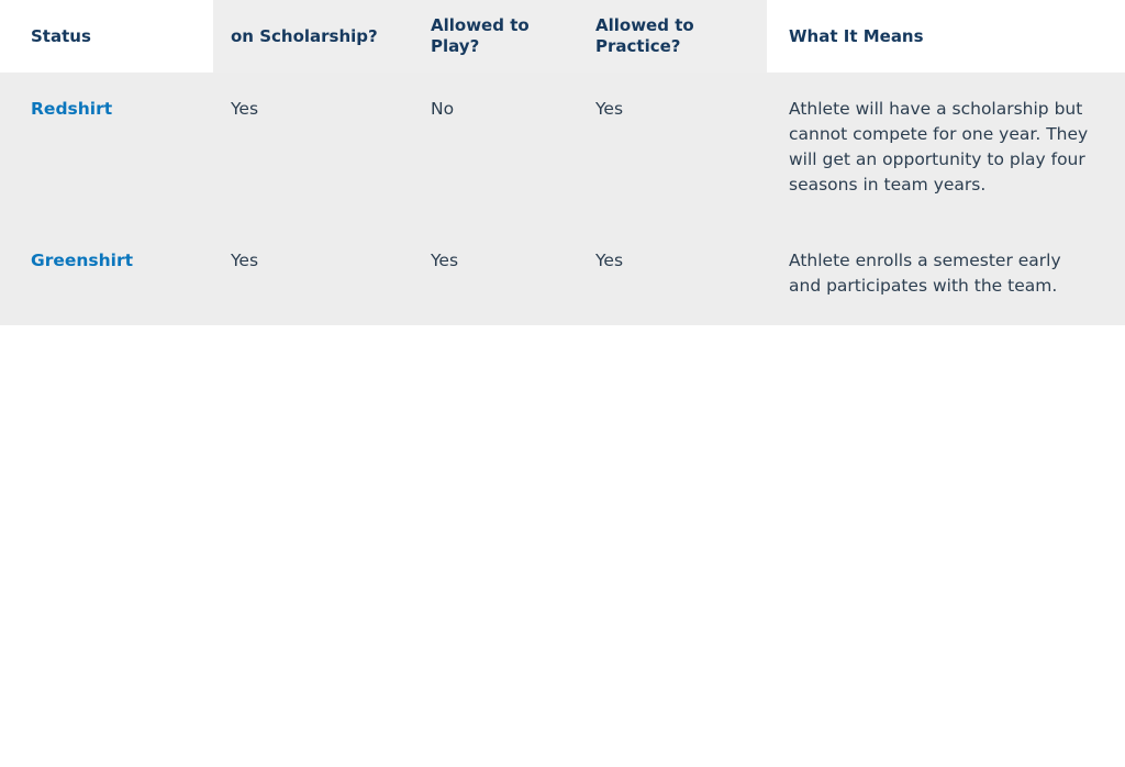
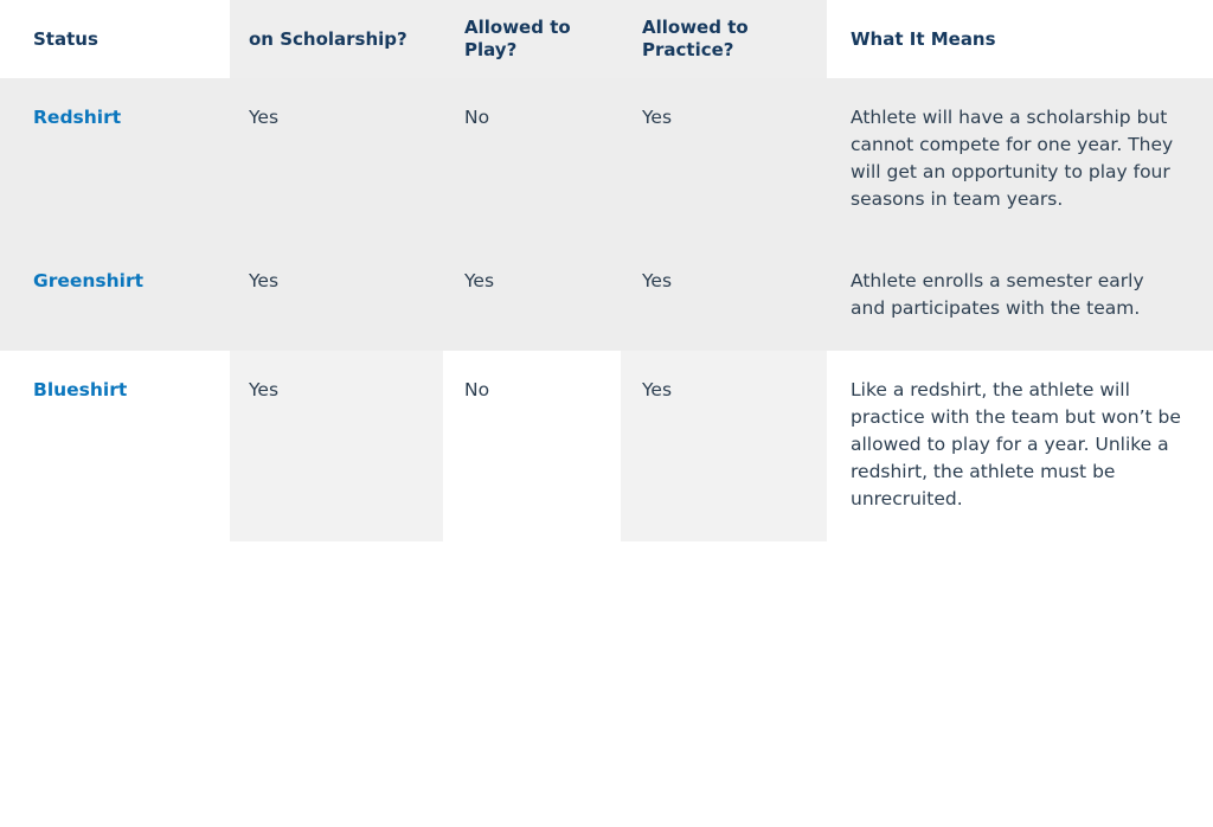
  Status	on Scholarship?	Allowed to Play?	Allowed to Practice?	What It Means
  Redshirt	Yes	No	Yes	Athlete will have a scholarship but cannot compete for one year. They will get an opportunity to play four seasons in team years.
  Greenshirt	Yes	Yes	Yes	Athlete enrolls a semester early and participates with the team.
+ Blueshirt	Yes	No	Yes	Like a redshirt, the athlete will practice with the team but won’t be allowed to play for a year. Unlike a redshirt, the athlete must be unrecruited.
